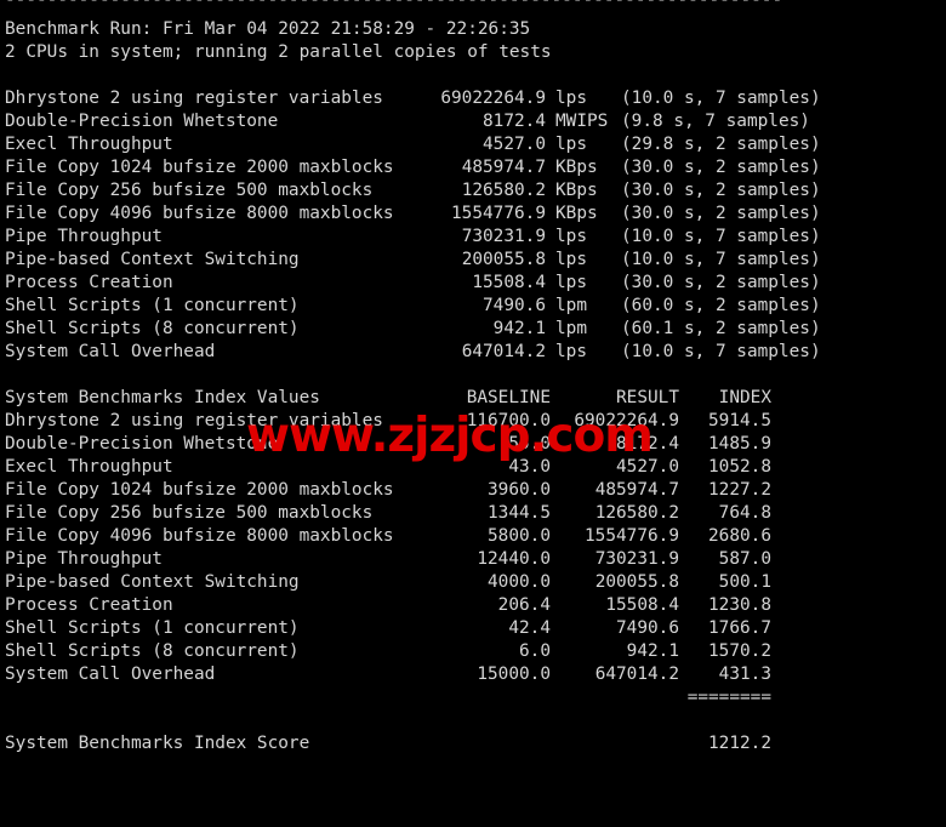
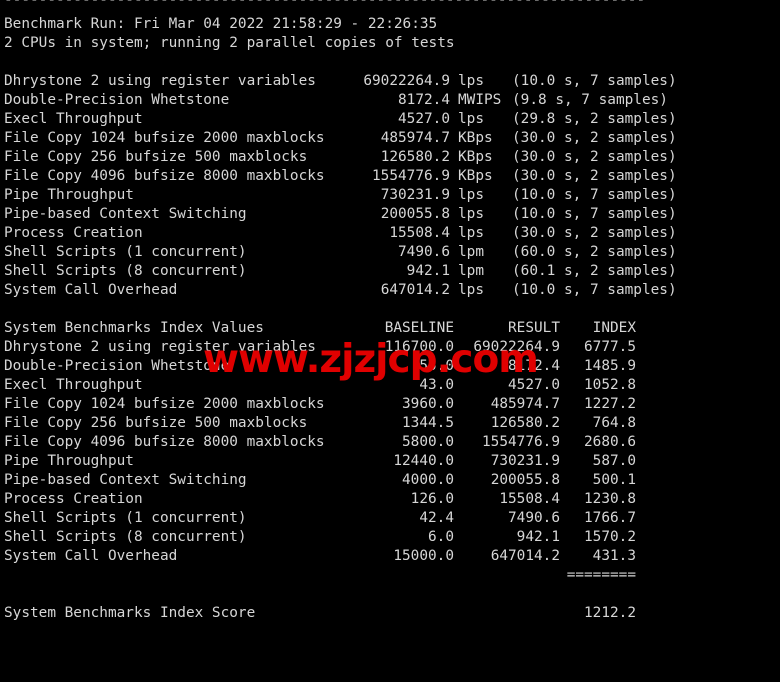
  --------------------------------------------------------------------------
  Benchmark Run: Fri Mar 04 2022 21:58:29 - 22:26:35
  2 CPUs in system; running 2 parallel copies of tests
  Dhrystone 2 using register variables
  69022264.9
  lps
  (10.0 s, 7 samples)
  Double-Precision Whetstone
  8172.4
  MWIPS
  (9.8 s, 7 samples)
  Execl Throughput
  4527.0
  lps
  (29.8 s, 2 samples)
  File Copy 1024 bufsize 2000 maxblocks
  485974.7
  KBps
  (30.0 s, 2 samples)
  File Copy 256 bufsize 500 maxblocks
  126580.2
  KBps
  (30.0 s, 2 samples)
  File Copy 4096 bufsize 8000 maxblocks
  1554776.9
  KBps
  (30.0 s, 2 samples)
  Pipe Throughput
  730231.9
  lps
  (10.0 s, 7 samples)
  Pipe-based Context Switching
  200055.8
  lps
  (10.0 s, 7 samples)
  Process Creation
  15508.4
  lps
  (30.0 s, 2 samples)
  Shell Scripts (1 concurrent)
  7490.6
  lpm
  (60.0 s, 2 samples)
  Shell Scripts (8 concurrent)
  942.1
  lpm
  (60.1 s, 2 samples)
  System Call Overhead
  647014.2
  lps
  (10.0 s, 7 samples)
  System Benchmarks Index Values
  BASELINE
  RESULT
  INDEX
  Dhrystone 2 using register variables
  116700.0
  69022264.9
- 5914.5
+ 6777.5
  Double-Precision Whetstone
  55.0
  8172.4
  1485.9
  Execl Throughput
  43.0
  4527.0
  1052.8
  File Copy 1024 bufsize 2000 maxblocks
  3960.0
  485974.7
  1227.2
  File Copy 256 bufsize 500 maxblocks
  1344.5
  126580.2
  764.8
  File Copy 4096 bufsize 8000 maxblocks
  5800.0
  1554776.9
  2680.6
  Pipe Throughput
  12440.0
  730231.9
  587.0
  Pipe-based Context Switching
  4000.0
  200055.8
  500.1
  Process Creation
- 206.4
+ 126.0
  15508.4
  1230.8
  Shell Scripts (1 concurrent)
  42.4
  7490.6
  1766.7
  Shell Scripts (8 concurrent)
  6.0
  942.1
  1570.2
  System Call Overhead
  15000.0
  647014.2
  431.3
  ========
  System Benchmarks Index Score
  1212.2
  www.zjzjcp.com
